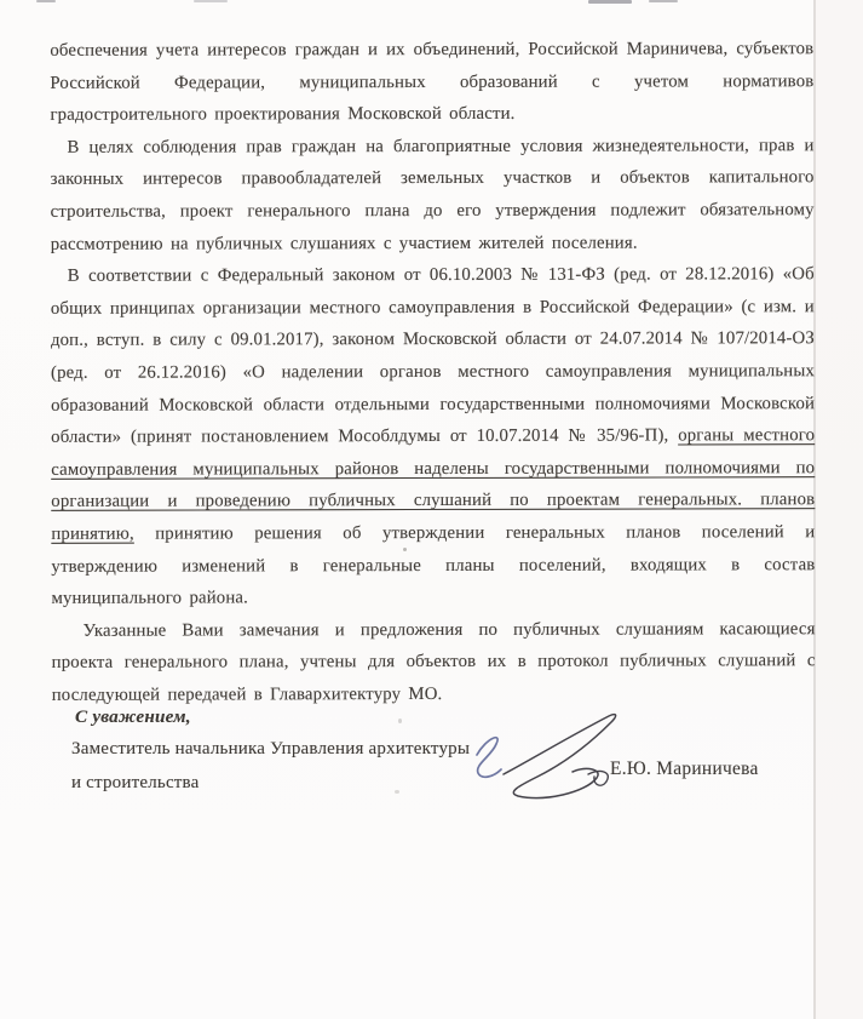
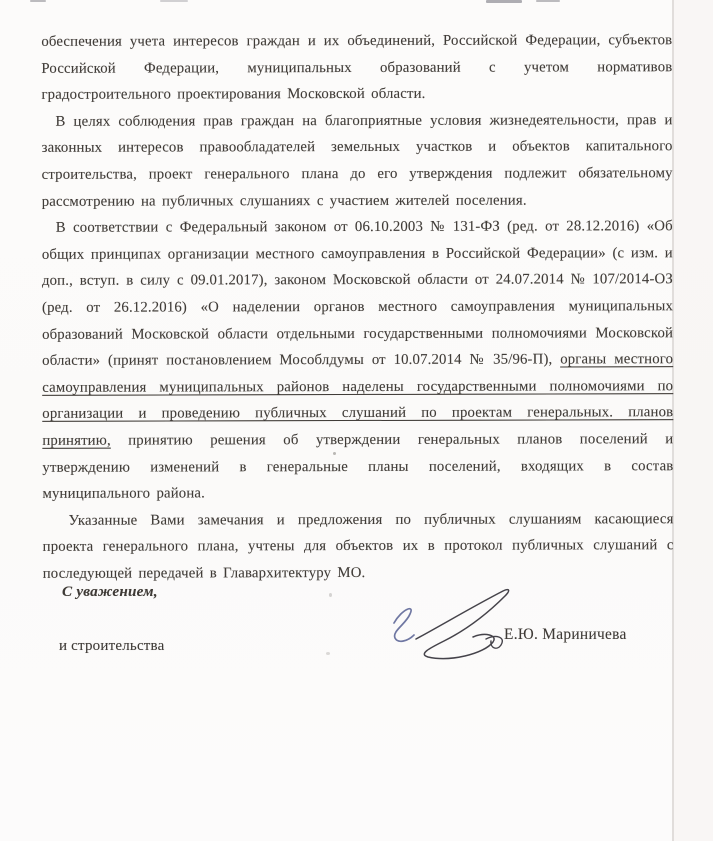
- обеспечения учета интересов граждан и их объединений, Российской Мариничева, субъектов Российской Федерации, муниципальных образований с учетом нормативов градостроительного проектирования Московской области.
+ обеспечения учета интересов граждан и их объединений, Российской Федерации, субъектов Российской Федерации, муниципальных образований с учетом нормативов градостроительного проектирования Московской области.
  В целях соблюдения прав граждан на благоприятные условия жизнедеятельности, прав и законных интересов правообладателей земельных участков и объектов капитального строительства, проект генерального плана до его утверждения подлежит обязательному рассмотрению на публичных слушаниях с участием жителей поселения.
  В соответствии с Федеральный законом от 06.10.2003 № 131-ФЗ (ред. от 28.12.2016) «Об общих принципах организации местного самоуправления в Российской Федерации» (с изм. и доп., вступ. в силу с 09.01.2017), законом Московской области от 24.07.2014 № 107/2014-ОЗ (ред. от 26.12.2016) «О наделении органов местного самоуправления муниципальных образований Московской области отдельными государственными полномочиями Московской области» (принят постановлением Мособлдумы от 10.07.2014 № 35/96-П), органы местного самоуправления муниципальных районов наделены государственными полномочиями по организации и проведению публичных слушаний по проектам генеральных. планов принятию, принятию решения об утверждении генеральных планов поселений и утверждению изменений в генеральные планы поселений, входящих в состав муниципального района.
  Указанные Вами замечания и предложения по публичных слушаниям касающиеся проекта генерального плана, учтены для объектов их в протокол публичных слушаний с последующей передачей в Главархитектуру МО.
  С уважением,
- Заместитель начальника Управления архитектуры
  и строительства
  Е.Ю. Мариничева
